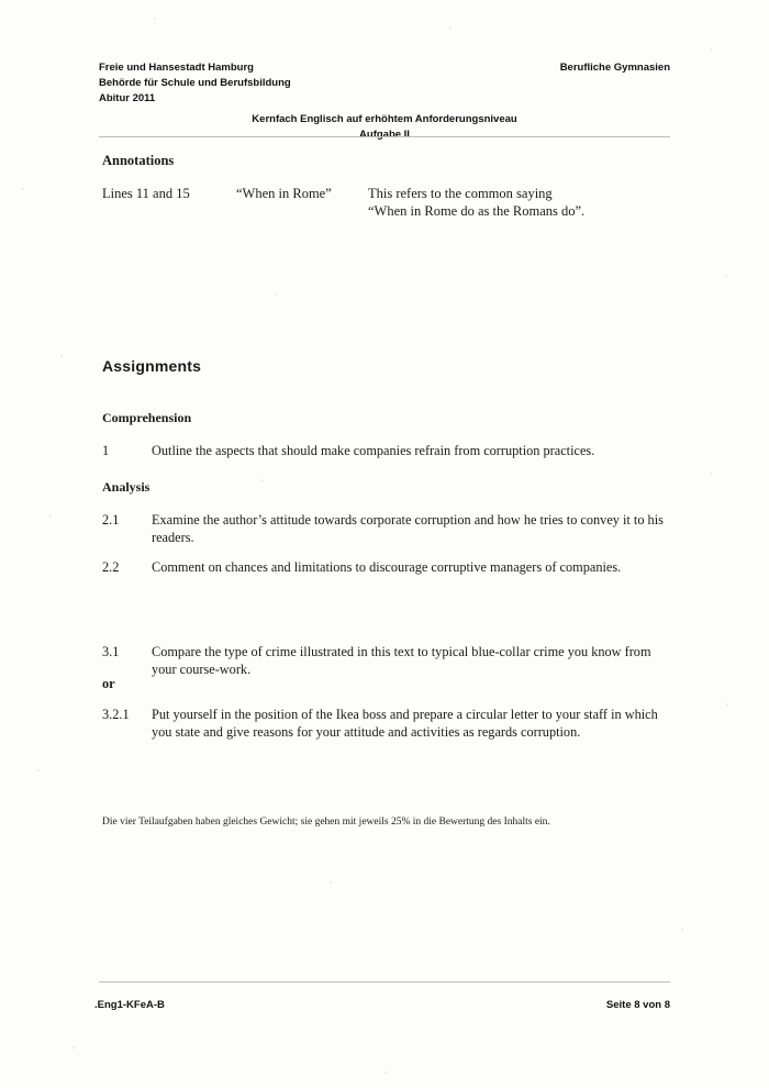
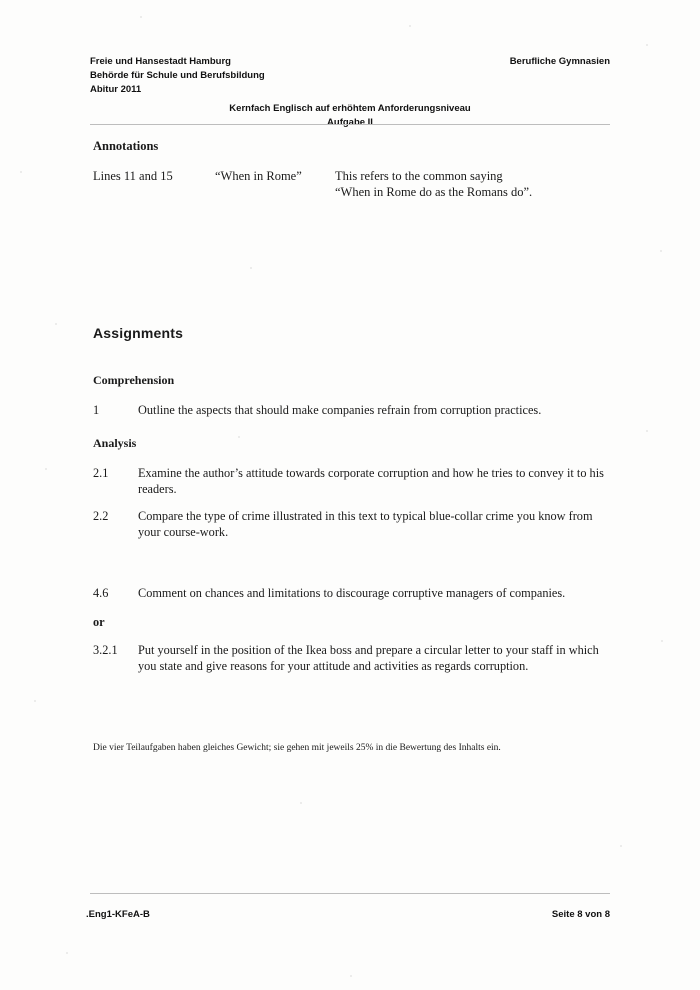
  Freie und Hansestadt Hamburg
  Behörde für Schule und Berufsbildung
  Abitur 2011
  Berufliche Gymnasien
  Kernfach Englisch auf erhöhtem Anforderungsniveau
  Aufgabe II
  Annotations
  Lines 11 and 15
  “When in Rome”
  This refers to the common saying
  “When in Rome do as the Romans do”.
  Assignments
  Comprehension
  1
  Outline the aspects that should make companies refrain from corruption practices.
  Analysis
  2.1
  Examine the author’s attitude towards corporate corruption and how he tries to convey it to his readers.
  2.2
- Comment on chances and limitations to discourage corruptive managers of companies.
+ Compare the type of crime illustrated in this text to typical blue-collar crime you know from your course-work.
- 3.1
+ 4.6
- Compare the type of crime illustrated in this text to typical blue-collar crime you know from your course-work.
+ Comment on chances and limitations to discourage corruptive managers of companies.
  or
  3.2.1
  Put yourself in the position of the Ikea boss and prepare a circular letter to your staff in which you state and give reasons for your attitude and activities as regards corruption.
  Die vier Teilaufgaben haben gleiches Gewicht; sie gehen mit jeweils 25% in die Bewertung des Inhalts ein.
  .Eng1-KFeA-B
  Seite 8 von 8
